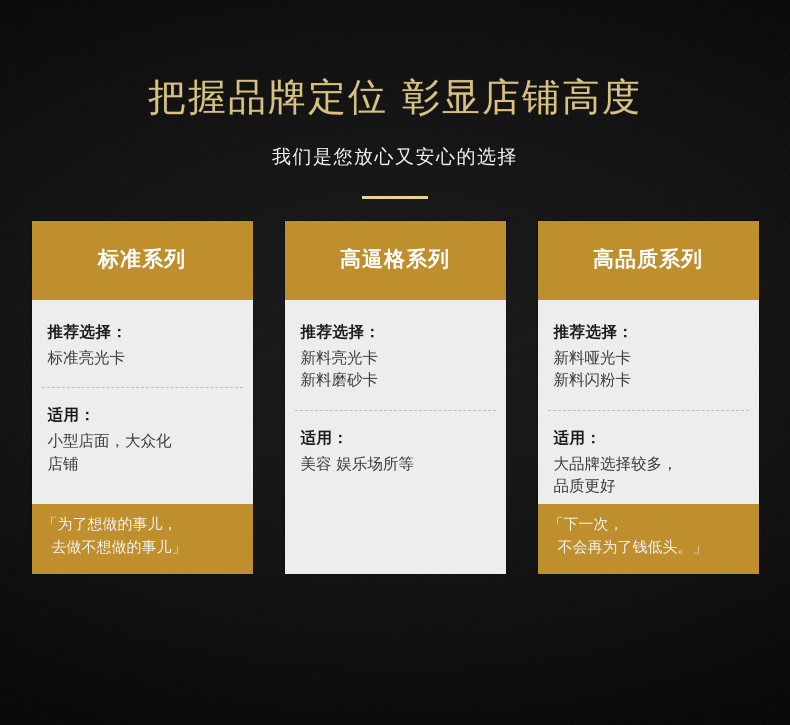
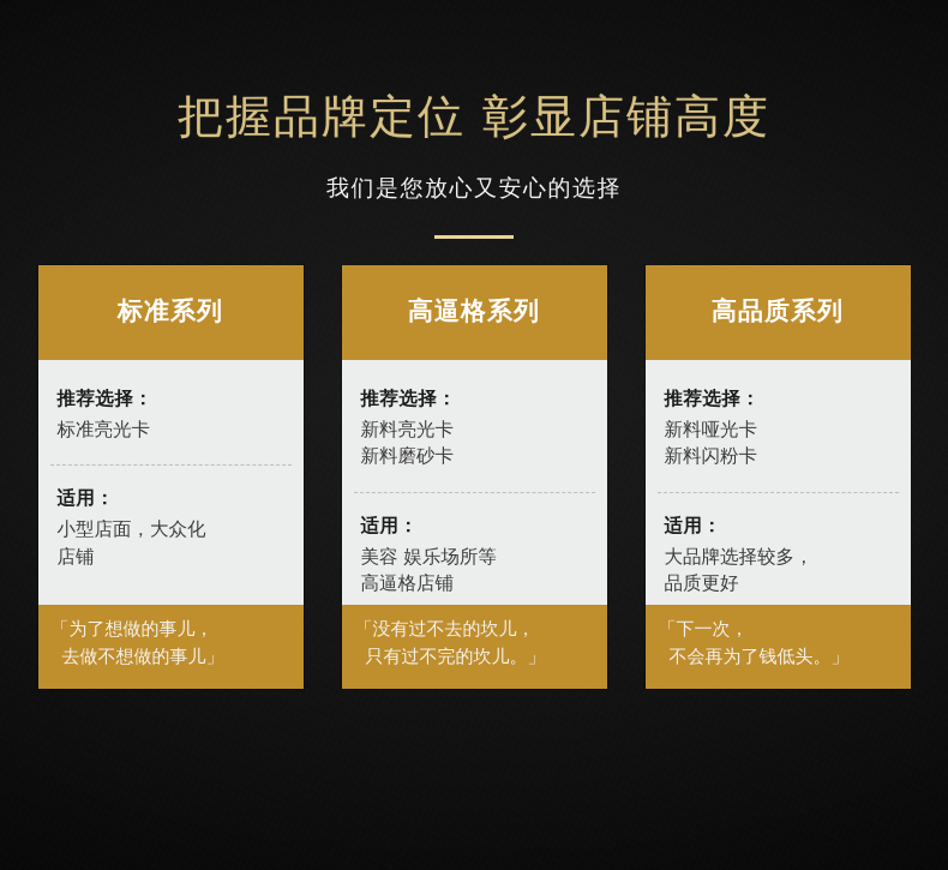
  把握品牌定位 彰显店铺高度
  我们是您放心又安心的选择
  标准系列
  推荐选择：
  标准亮光卡
  适用：
  小型店面，大众化
  店铺
  「为了想做的事儿，
  去做不想做的事儿」
  高逼格系列
  推荐选择：
  新料亮光卡
  新料磨砂卡
  适用：
  美容 娱乐场所等
+ 高逼格店铺
+ 「没有过不去的坎儿，
+ 只有过不完的坎儿。」
  高品质系列
  推荐选择：
  新料哑光卡
  新料闪粉卡
  适用：
  大品牌选择较多，
  品质更好
  「下一次，
  不会再为了钱低头。」
